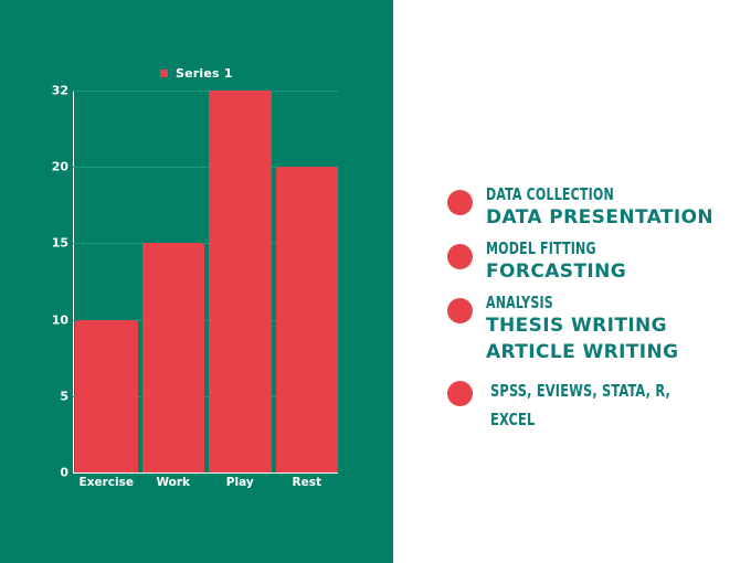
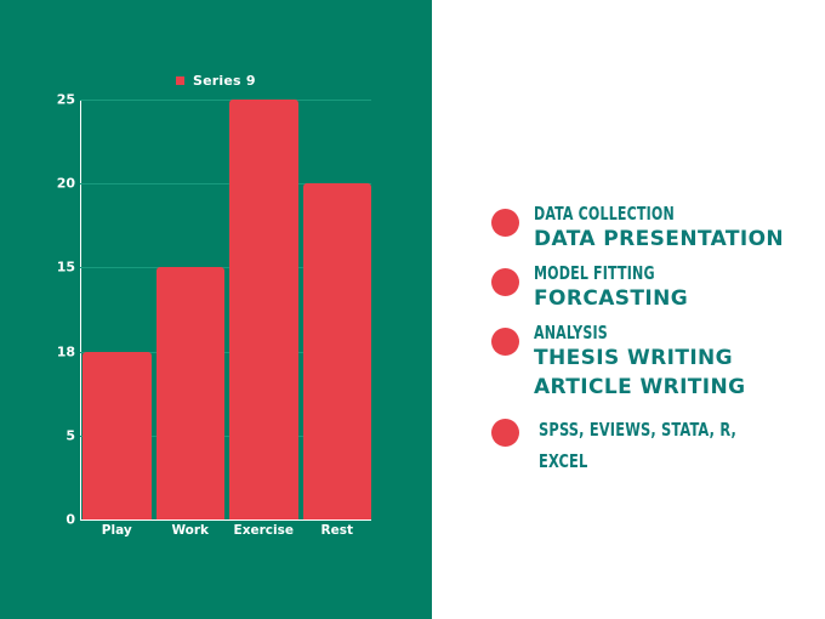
- Series 1
+ Series 9
  0
  5
- 10
+ 18
  15
  20
- 32
+ 25
- Exercise
+ Play
  Work
- Play
+ Exercise
  Rest
  DATA COLLECTION
  DATA PRESENTATION
  MODEL FITTING
  FORCASTING
  ANALYSIS
  THESIS WRITING
  ARTICLE WRITING
  SPSS, EVIEWS, STATA, R,
  EXCEL
